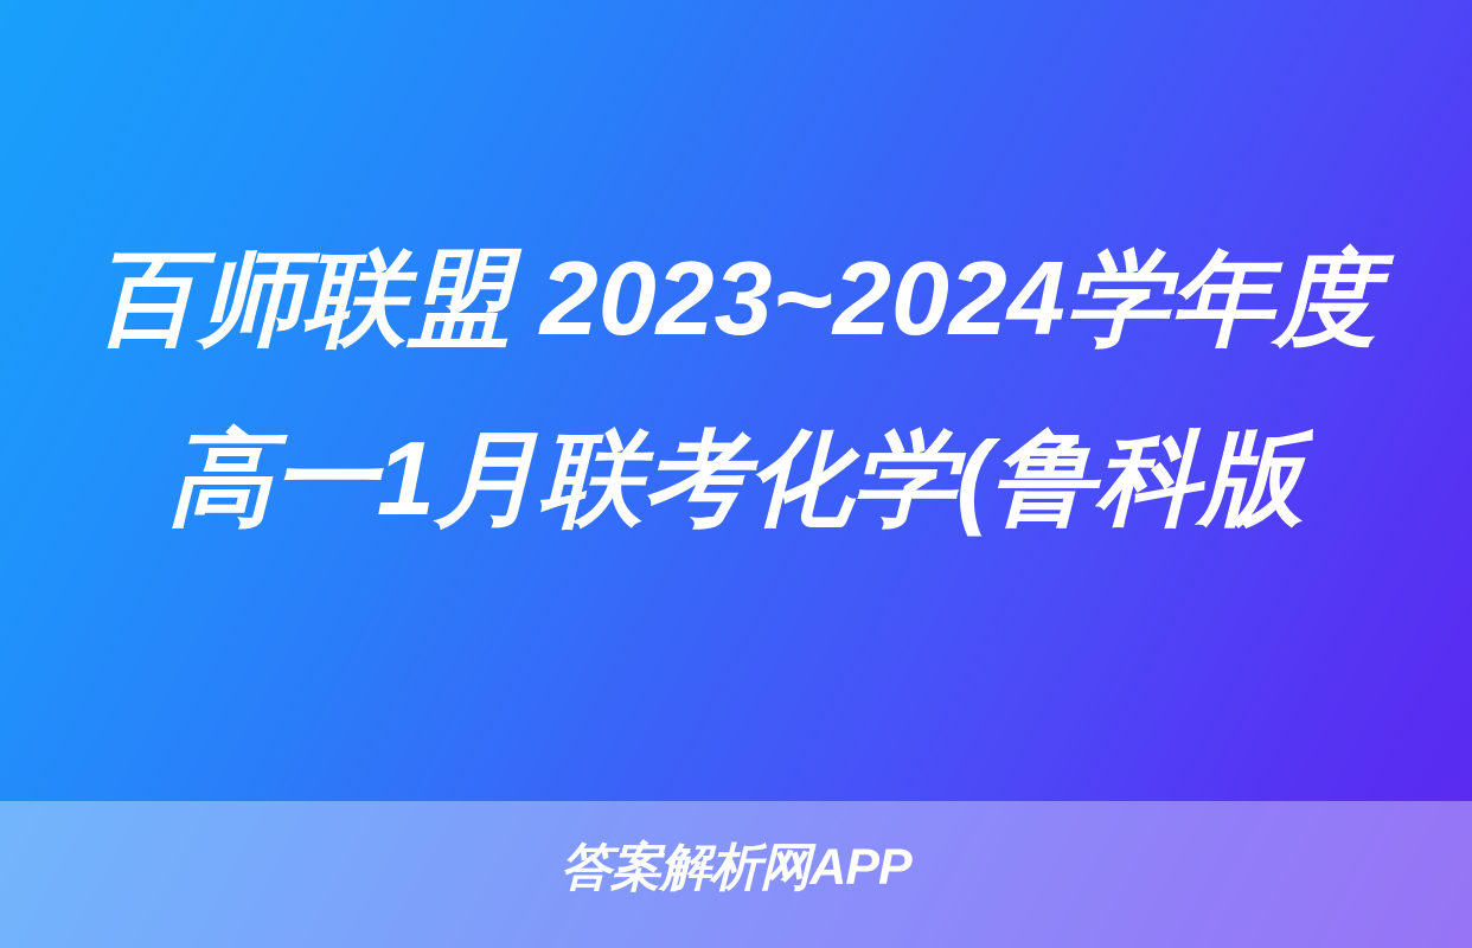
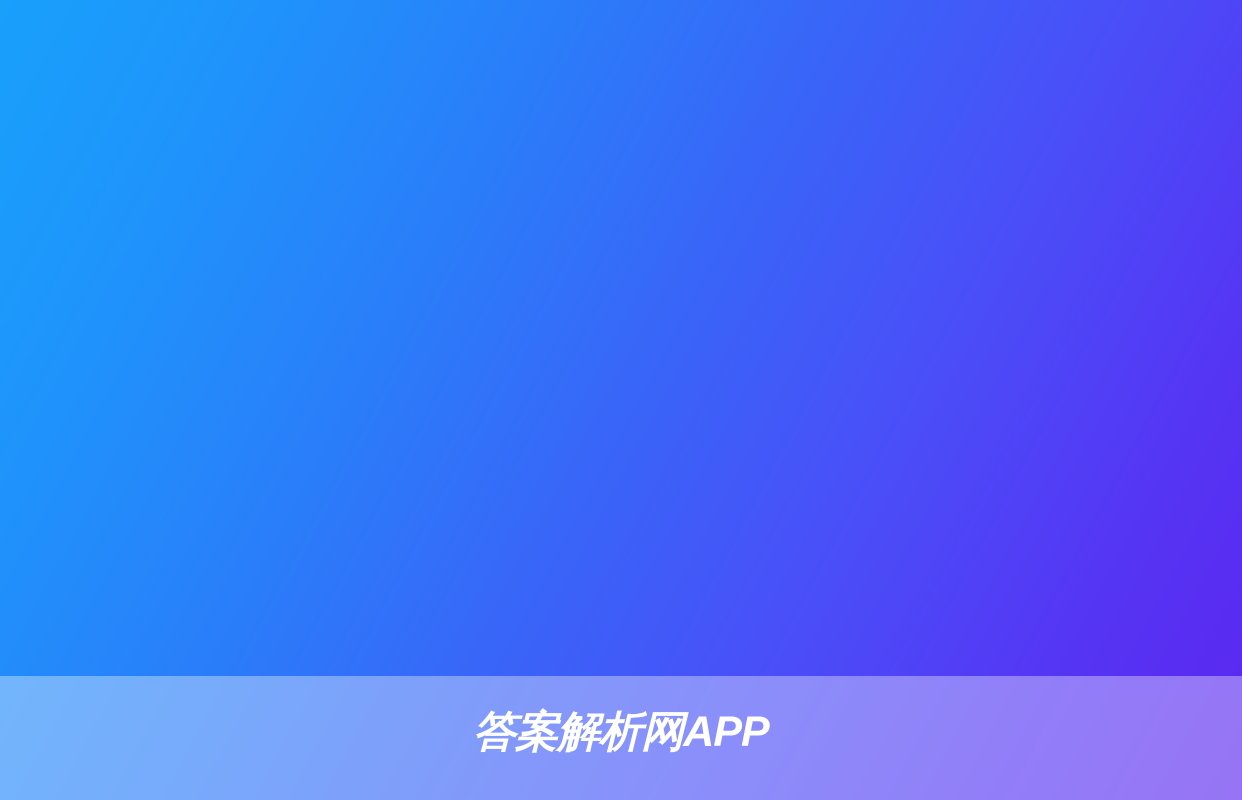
- 百师联盟 2023~2024学年度高一1月联考化学(鲁科版
  答案解析网APP
